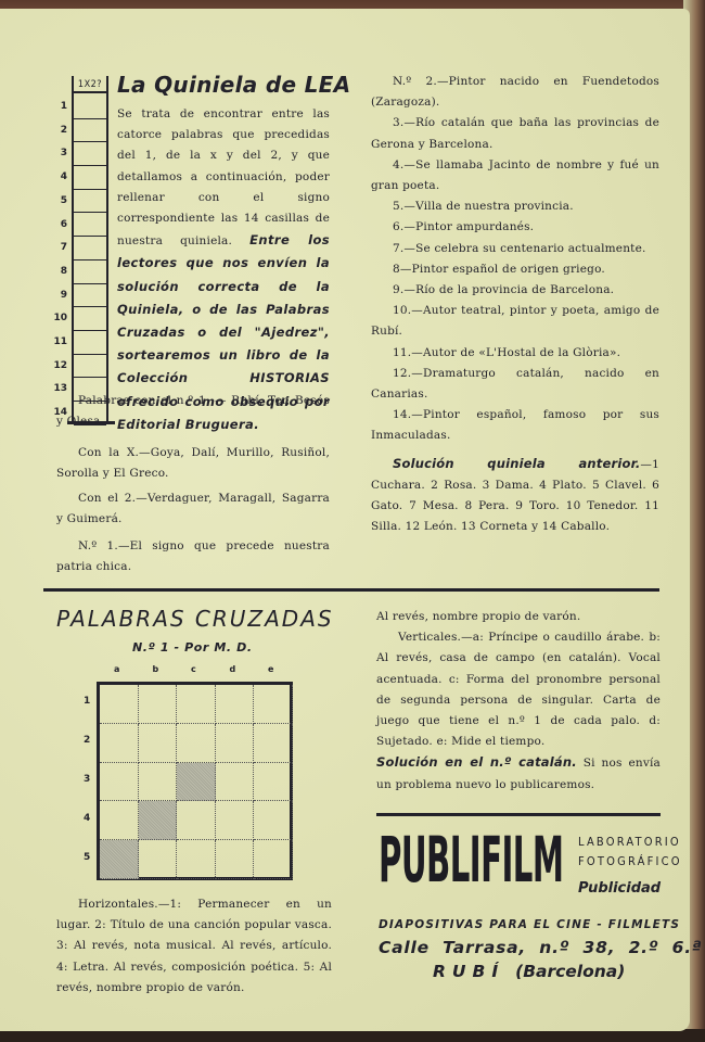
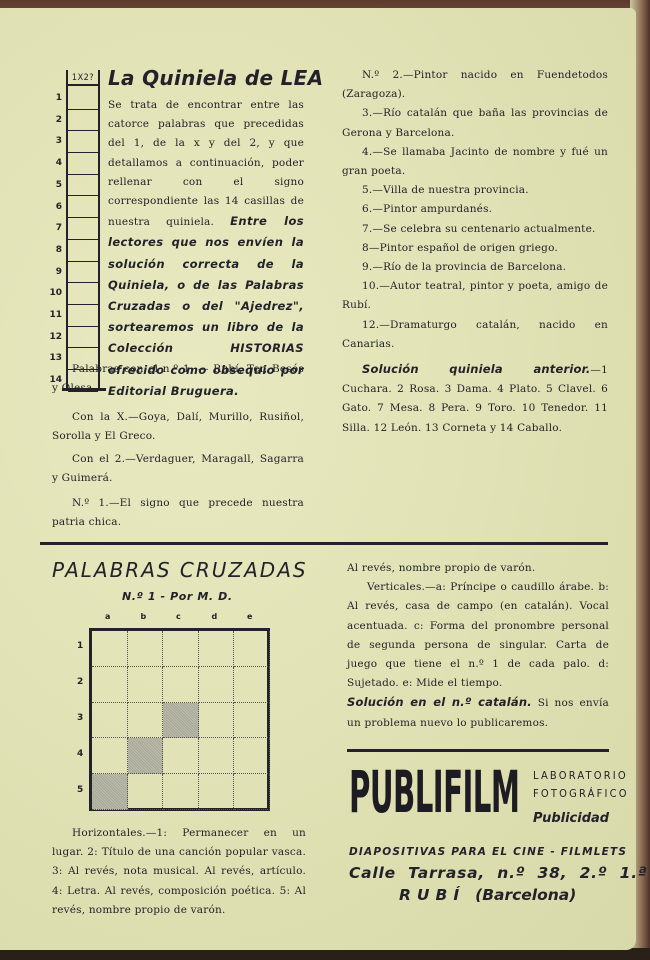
  1X2?
  1
  2
  3
  4
  5
  6
  7
  8
  9
  10
  11
  12
  13
  14
  La Quiniela de LEA
  Se trata de encontrar entre las catorce palabras que precedidas del 1, de la x y del 2, y que detallamos a continuación, poder rellenar con el signo correspondiente las 14 casillas de nuestra quiniela. Entre los lectores que nos envíen la solución correcta de la Quiniela, o de las Palabras Cruzadas o del "Ajedrez", sortearemos un libro de la Colección HISTORIAS ofrecido como obsequio por Editorial Bruguera.
  Palabras con el n.º 1. — Rubí, Ter, Besós y Olesa.
  Con la X.—Goya, Dalí, Murillo, Rusiñol, Sorolla y El Greco.
  Con el 2.—Verdaguer, Maragall, Sagarra y Guimerá.
  N.º 1.—El signo que precede nuestra patria chica.
  N.º 2.—Pintor nacido en Fuendetodos (Zaragoza).
  3.—Río catalán que baña las provincias de Gerona y Barcelona.
  4.—Se llamaba Jacinto de nombre y fué un gran poeta.
  5.—Villa de nuestra provincia.
  6.—Pintor ampurdanés.
  7.—Se celebra su centenario actualmente.
  8—Pintor español de origen griego.
  9.—Río de la provincia de Barcelona.
  10.—Autor teatral, pintor y poeta, amigo de Rubí.
- 11.—Autor de «L'Hostal de la Glòria».
  12.—Dramaturgo catalán, nacido en Canarias.
- 14.—Pintor español, famoso por sus Inmaculadas.
  Solución quiniela anterior.—1 Cuchara. 2 Rosa. 3 Dama. 4 Plato. 5 Clavel. 6 Gato. 7 Mesa. 8 Pera. 9 Toro. 10 Tenedor. 11 Silla. 12 León. 13 Corneta y 14 Caballo.
  PALABRAS CRUZADAS
  N.º 1 - Por M. D.
  Horizontales.—1: Permanecer en un lugar. 2: Título de una canción popular vasca. 3: Al revés, nota musical. Al revés, artículo. 4: Letra. Al revés, composición poética. 5: Al revés, nombre propio de varón.
  Al revés, nombre propio de varón.
  Verticales.—a: Príncipe o caudillo árabe. b: Al revés, casa de campo (en catalán). Vocal acentuada. c: Forma del pronombre personal de segunda persona de singular. Carta de juego que tiene el n.º 1 de cada palo. d: Sujetado. e: Mide el tiempo.
  Solución en el n.º catalán. Si nos envía un problema nuevo lo publicaremos.
  PUBLIFILM
  LABORATORIO
  FOTOGRÁFICO
  Publicidad
  DIAPOSITIVAS PARA EL CINE - FILMLETS
- Calle Tarrasa, n.º 38, 2.º 6.ª
+ Calle Tarrasa, n.º 38, 2.º 1.ª
  RUBÍ (Barcelona)
  a
  b
  c
  d
  e
  1
  2
  3
  4
  5
